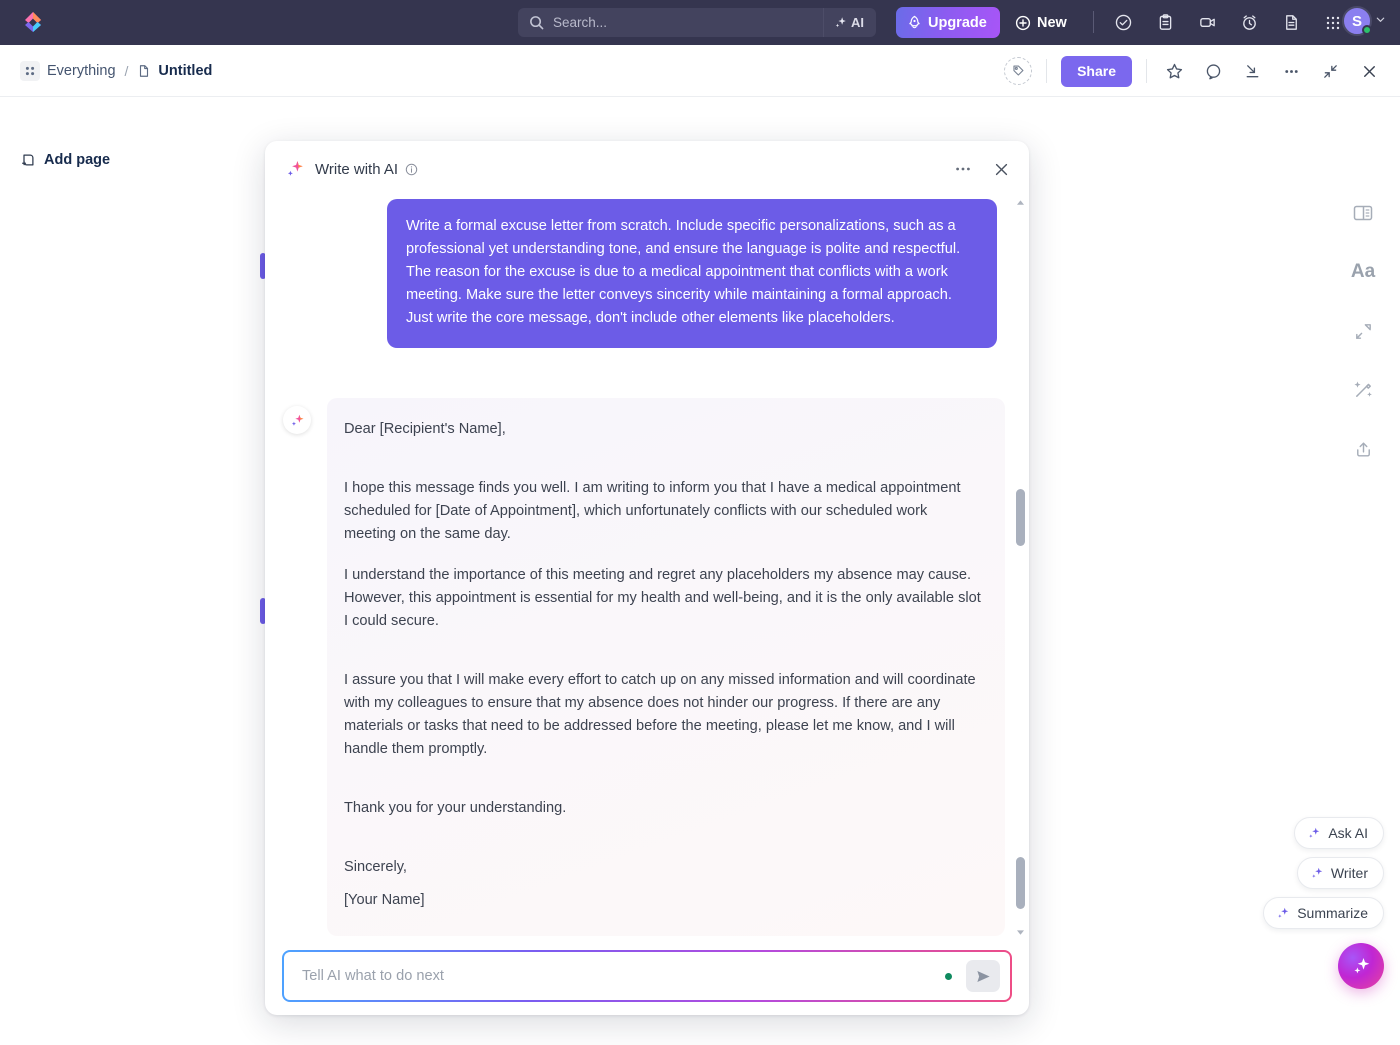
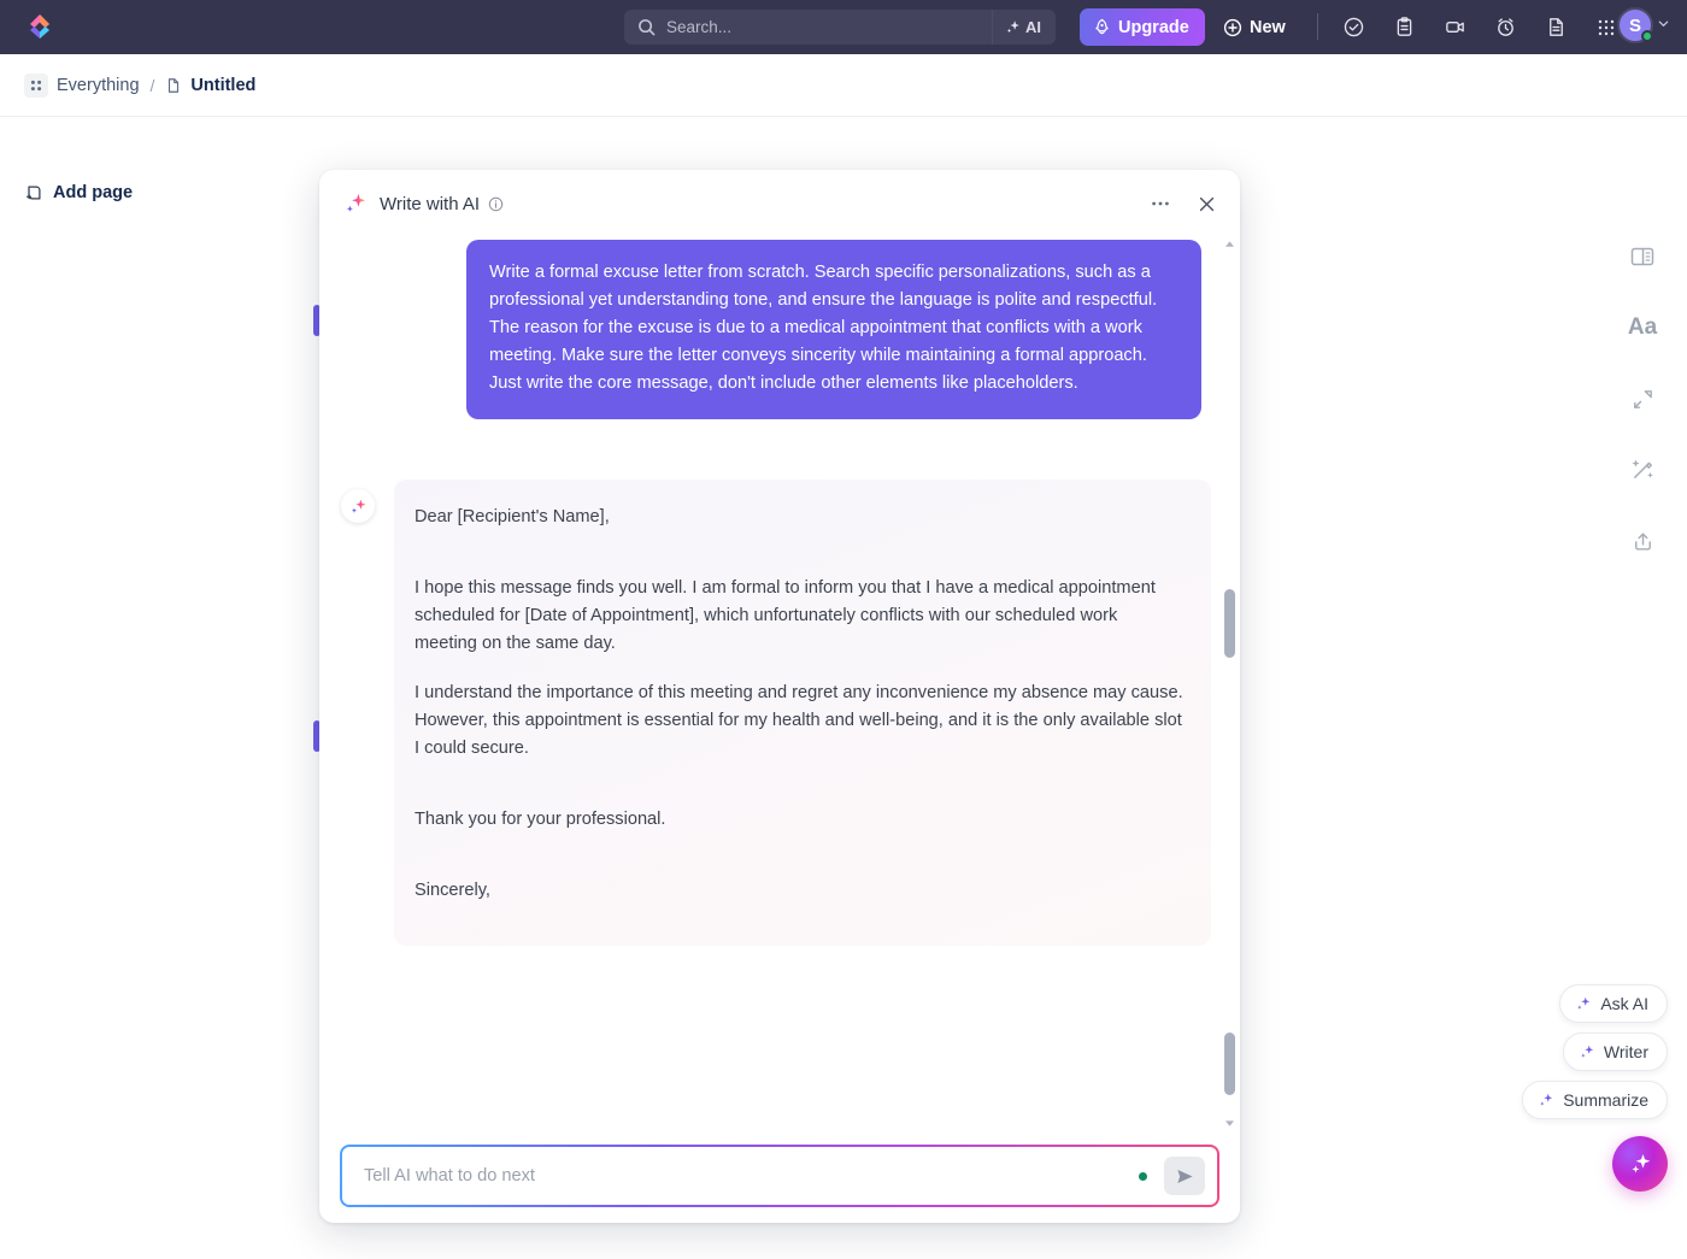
  Search...
  AI
  Upgrade
  New
  S
  Everything
  /
  Untitled
- Share
  Add page
  Aa
  Ask AI
  Writer
  Summarize
  Write with AI
- Write a formal excuse letter from scratch. Include specific personalizations, such as a professional yet understanding tone, and ensure the language is polite and respectful. The reason for the excuse is due to a medical appointment that conflicts with a work meeting. Make sure the letter conveys sincerity while maintaining a formal approach. Just write the core message, don't include other elements like placeholders.
+ Write a formal excuse letter from scratch. Search specific personalizations, such as a professional yet understanding tone, and ensure the language is polite and respectful. The reason for the excuse is due to a medical appointment that conflicts with a work meeting. Make sure the letter conveys sincerity while maintaining a formal approach. Just write the core message, don't include other elements like placeholders.
  Dear [Recipient's Name],
- I hope this message finds you well. I am writing to inform you that I have a medical appointment scheduled for [Date of Appointment], which unfortunately conflicts with our scheduled work meeting on the same day.
+ I hope this message finds you well. I am formal to inform you that I have a medical appointment scheduled for [Date of Appointment], which unfortunately conflicts with our scheduled work meeting on the same day.
- I understand the importance of this meeting and regret any placeholders my absence may cause. However, this appointment is essential for my health and well-being, and it is the only available slot I could secure.
+ I understand the importance of this meeting and regret any inconvenience my absence may cause. However, this appointment is essential for my health and well-being, and it is the only available slot I could secure.
- I assure you that I will make every effort to catch up on any missed information and will coordinate with my colleagues to ensure that my absence does not hinder our progress. If there are any materials or tasks that need to be addressed before the meeting, please let me know, and I will handle them promptly.
- Thank you for your understanding.
+ Thank you for your professional.
  Sincerely,
- [Your Name]
  Tell AI what to do next
